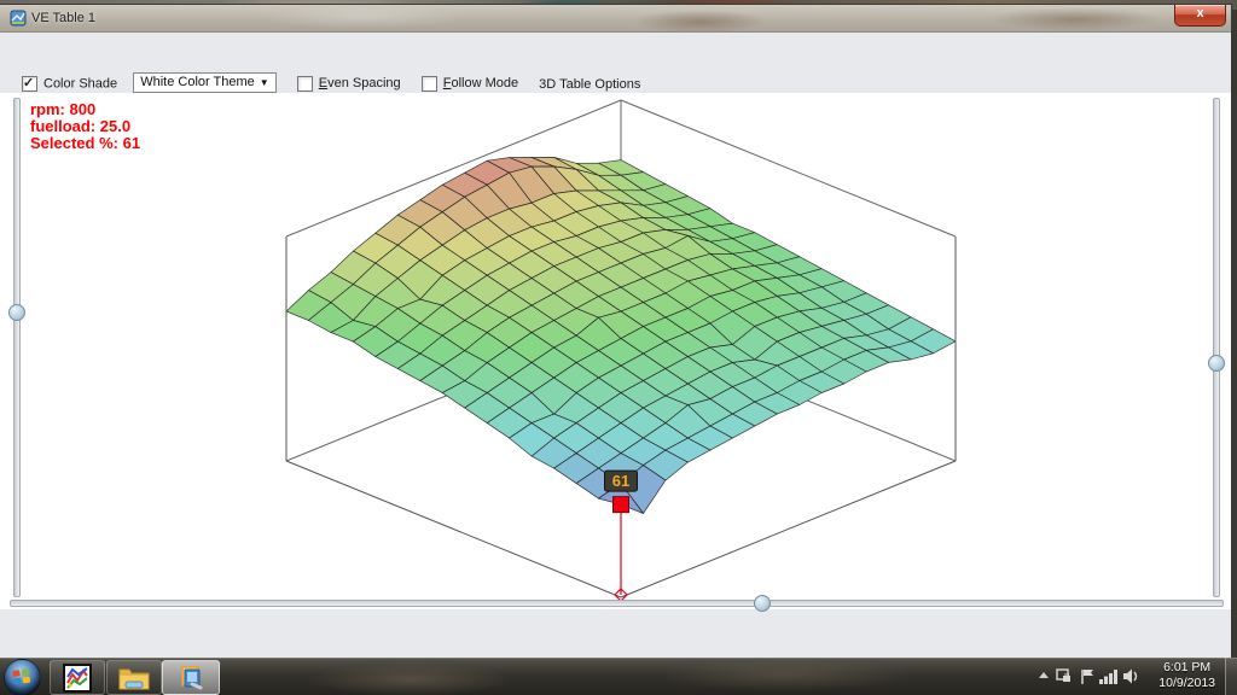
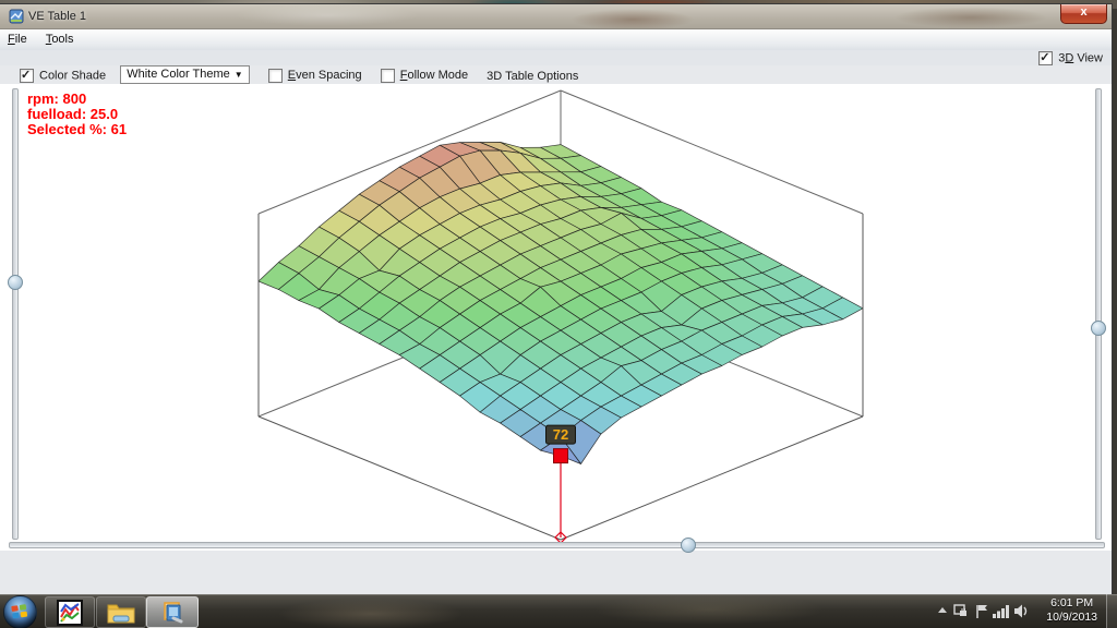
  VE Table 1
  x
+ File Tools
+ 3D View
  Color Shade White Color Theme ▼ Even Spacing Follow Mode 3D Table Options
- 61
+ 72
  rpm: 800
  fuelload: 25.0
  Selected %: 61
  6:01 PM
  10/9/2013
